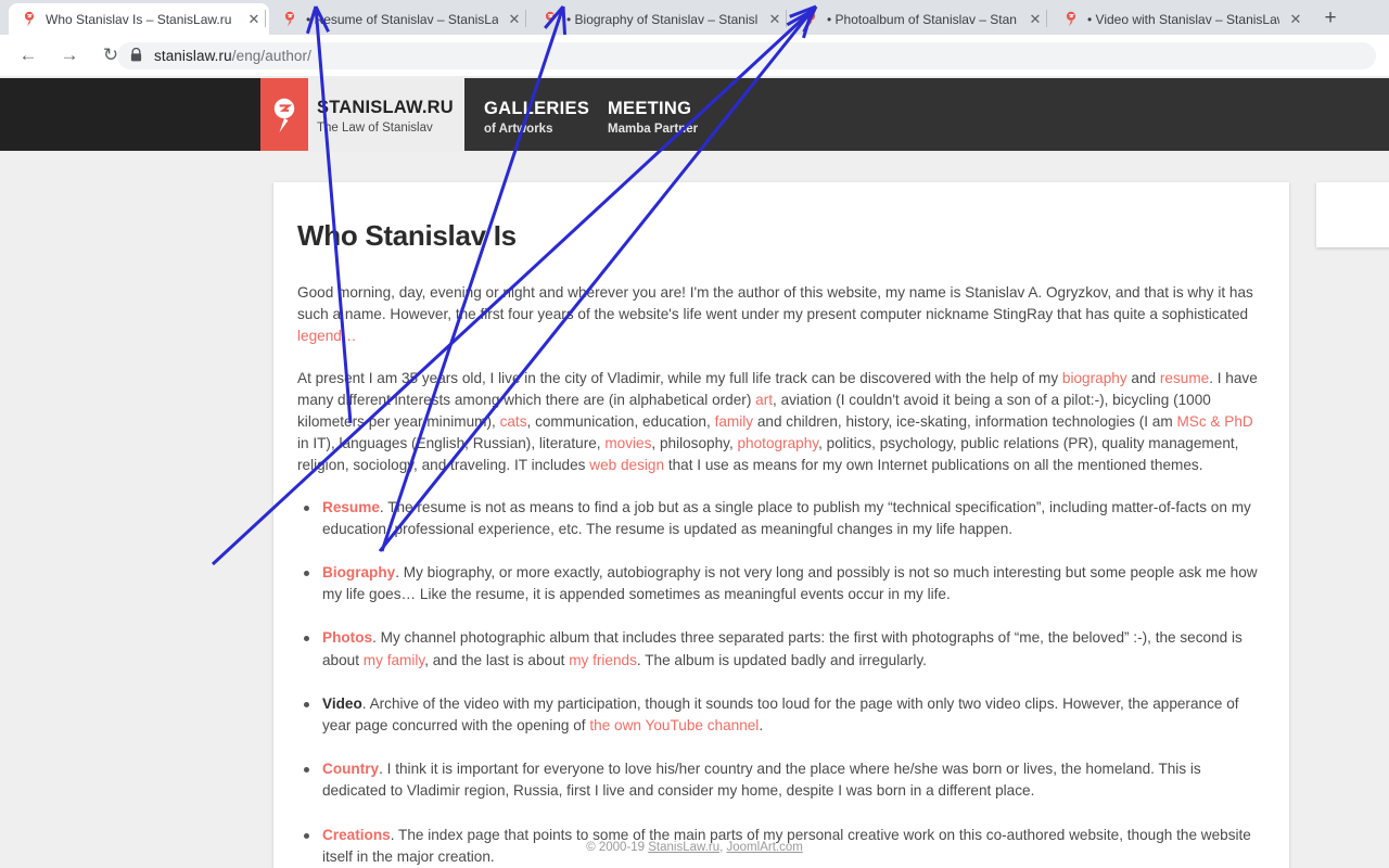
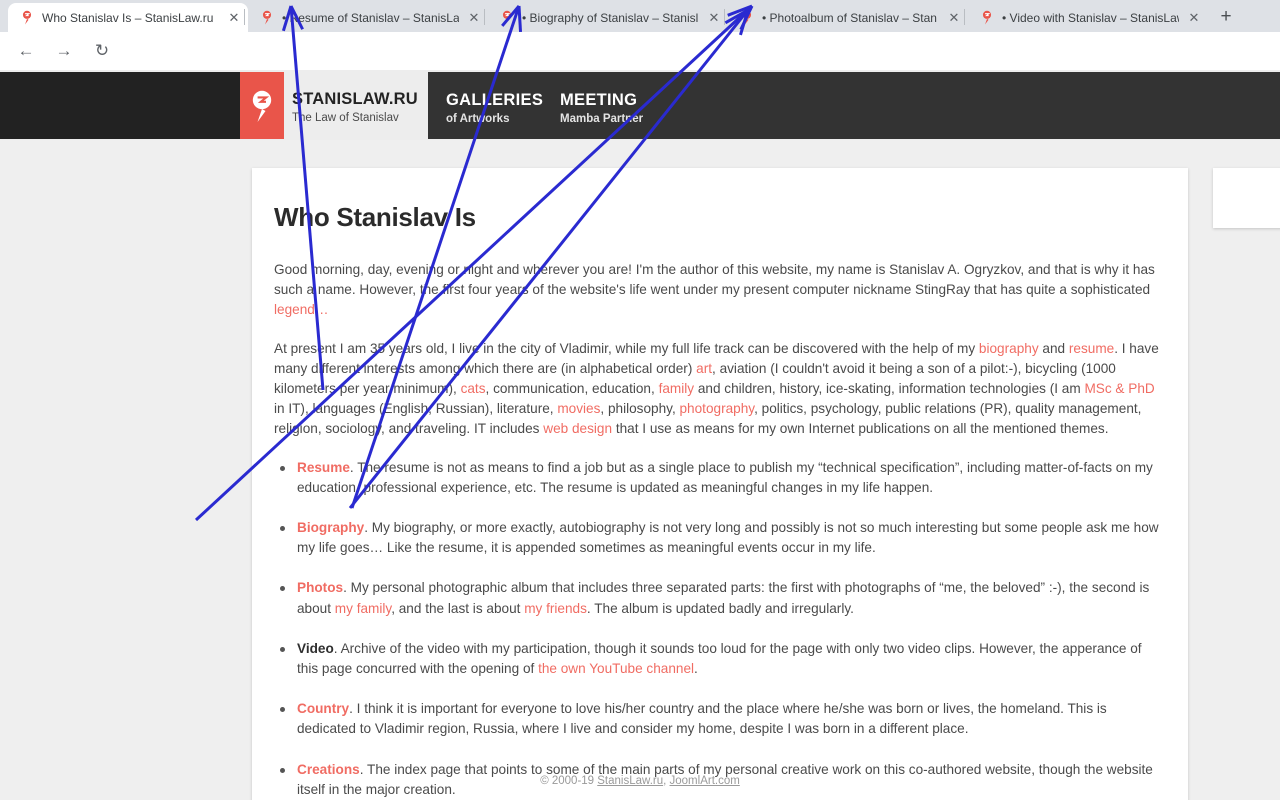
  Who Stanislav Is – StanisLaw.ru
  ✕
  • Resume of Stanislav – StanisLa
  ✕
  • Biography of Stanislav – Stanisl
  ✕
  • Photoalbum of Stanislav – Stan
  ✕
  • Video with Stanislav – StanisLa
  ✕
  +
  ←
  →
  ↻
- stanislaw.ru/eng/author/
  TANISLAW.RU
  The Law of Stanislav
  GALERIES
  of Artorks
  MEETING
  Mamba Parter
  Who Stanislav Is
  Good morning, day, evenig oright and wherever you are! I'm the author of this website, my name is Stanislav A. Ogryzkov, and that is why it has such a name. However, theirst four year of the website's life went under my present computer nickname StingRay that has quite a sophisticated legend…
  At presnt I am 3 years old, I live in the city of Vladimir, while my full life track can be discovered with the help of my biography and resume. I have many dfferen interests among which there are (in alphabetical order) art, aviation (I couldn't avoid it being a son of a pilot:-), bicycling (1000 kilometers per year minimum), cats, communication, education, family and children, history, ice-skating, information technologies (I am MSc & PhD in IT), languages (English Russian), literature, movies, philosophy, photography, politics, psychology, public relations (PR), quality management, reliion, sociolog, and traveling. IT includes web design that I use as means for my own Internet publications on all the mentioned themes.
  Resume. The resume is not as means to find a job but as a single place to publish my “technical specification”, including matter-of-facts on my educationrofessional experience, etc. The resume is updated as meaningful changes in my life happen.
  Biography. My biography, or more exactly, autobiography is not very long and possibly is not so much interesting but some people ask me how my life goes… Like the resume, it is appended sometimes as meaningful events occur in my life.
- Photos. My channel photographic album that includes three separated parts: the first with photographs of “me, the beloved” :-), the second is about my family, and the last is about my friends. The album is updated badly and irregularly.
+ Photos. My personal photographic album that includes three separated parts: the first with photographs of “me, the beloved” :-), the second is about my family, and the last is about my friends. The album is updated badly and irregularly.
- Video. Archive of the video with my participation, though it sounds too loud for the page with only two video clips. However, the apperance of year page concurred with the opening of the own YouTube channel.
+ Video. Archive of the video with my participation, though it sounds too loud for the page with only two video clips. However, the apperance of this page concurred with the opening of the own YouTube channel.
- Country. I think it is important for everyone to love his/her country and the place where he/she was born or lives, the homeland. This is dedicated to Vladimir region, Russia, first I live and consider my home, despite I was born in a different place.
+ Country. I think it is important for everyone to love his/her country and the place where he/she was born or lives, the homeland. This is dedicated to Vladimir region, Russia, where I live and consider my home, despite I was born in a different place.
  Creations. The index page that points to some of the main parts of my personal creative work on this co-authored website, though the website itself in the major creation.
  © 2000-19 StanisLaw.ru, JoomlArt.com
